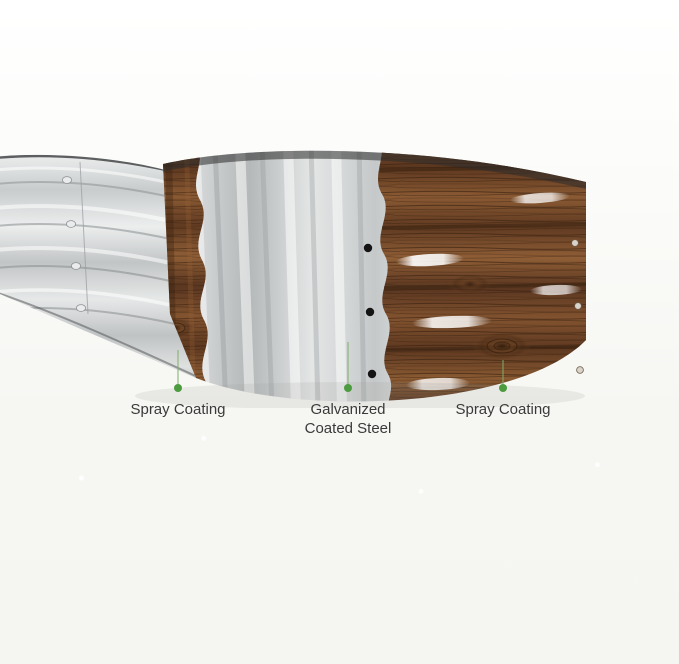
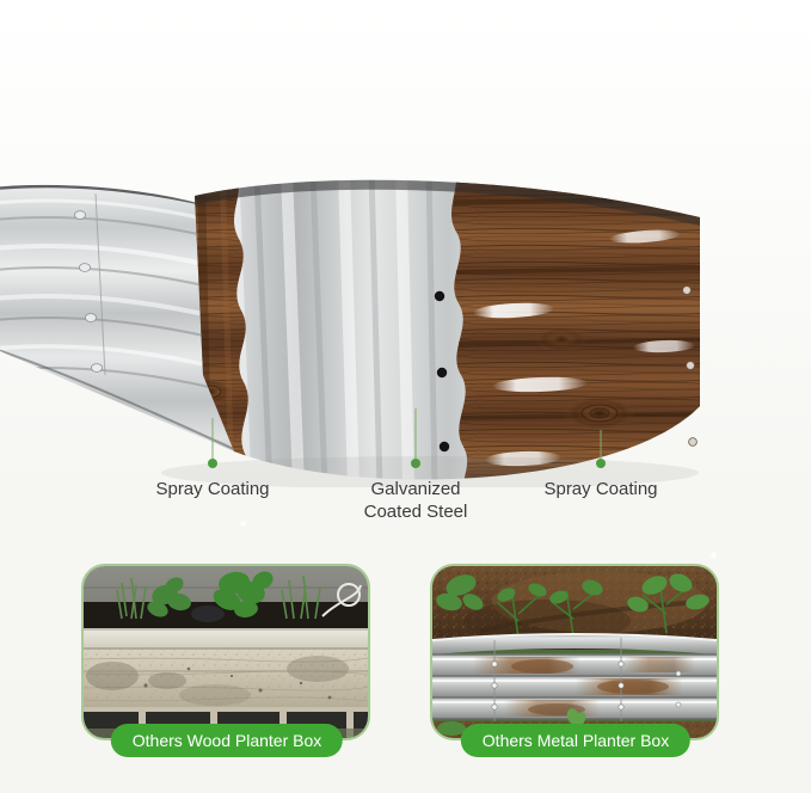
  Spray Coating
  Galvanized
  Coated Steel
  Spray Coating
+ Others Wood Planter Box
+ Others Metal Planter Box
